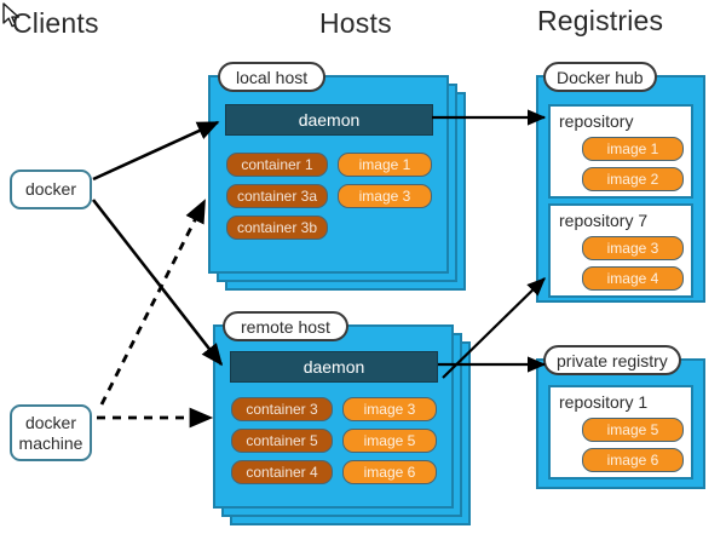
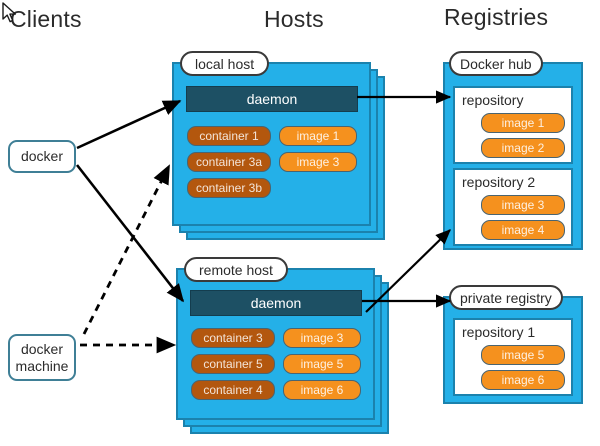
  Clients
  Hosts
  Registries
  docker
  docker
  machine
  local host
  daemon
  container 1
  container 3a
  container 3b
  image 1
  image 3
  remote host
  daemon
  container 3
  container 5
  container 4
  image 3
  image 5
  image 6
  Docker hub
  repository
  image 1
  image 2
- repository 7
+ repository 2
  image 3
  image 4
  private registry
  repository 1
  image 5
  image 6
